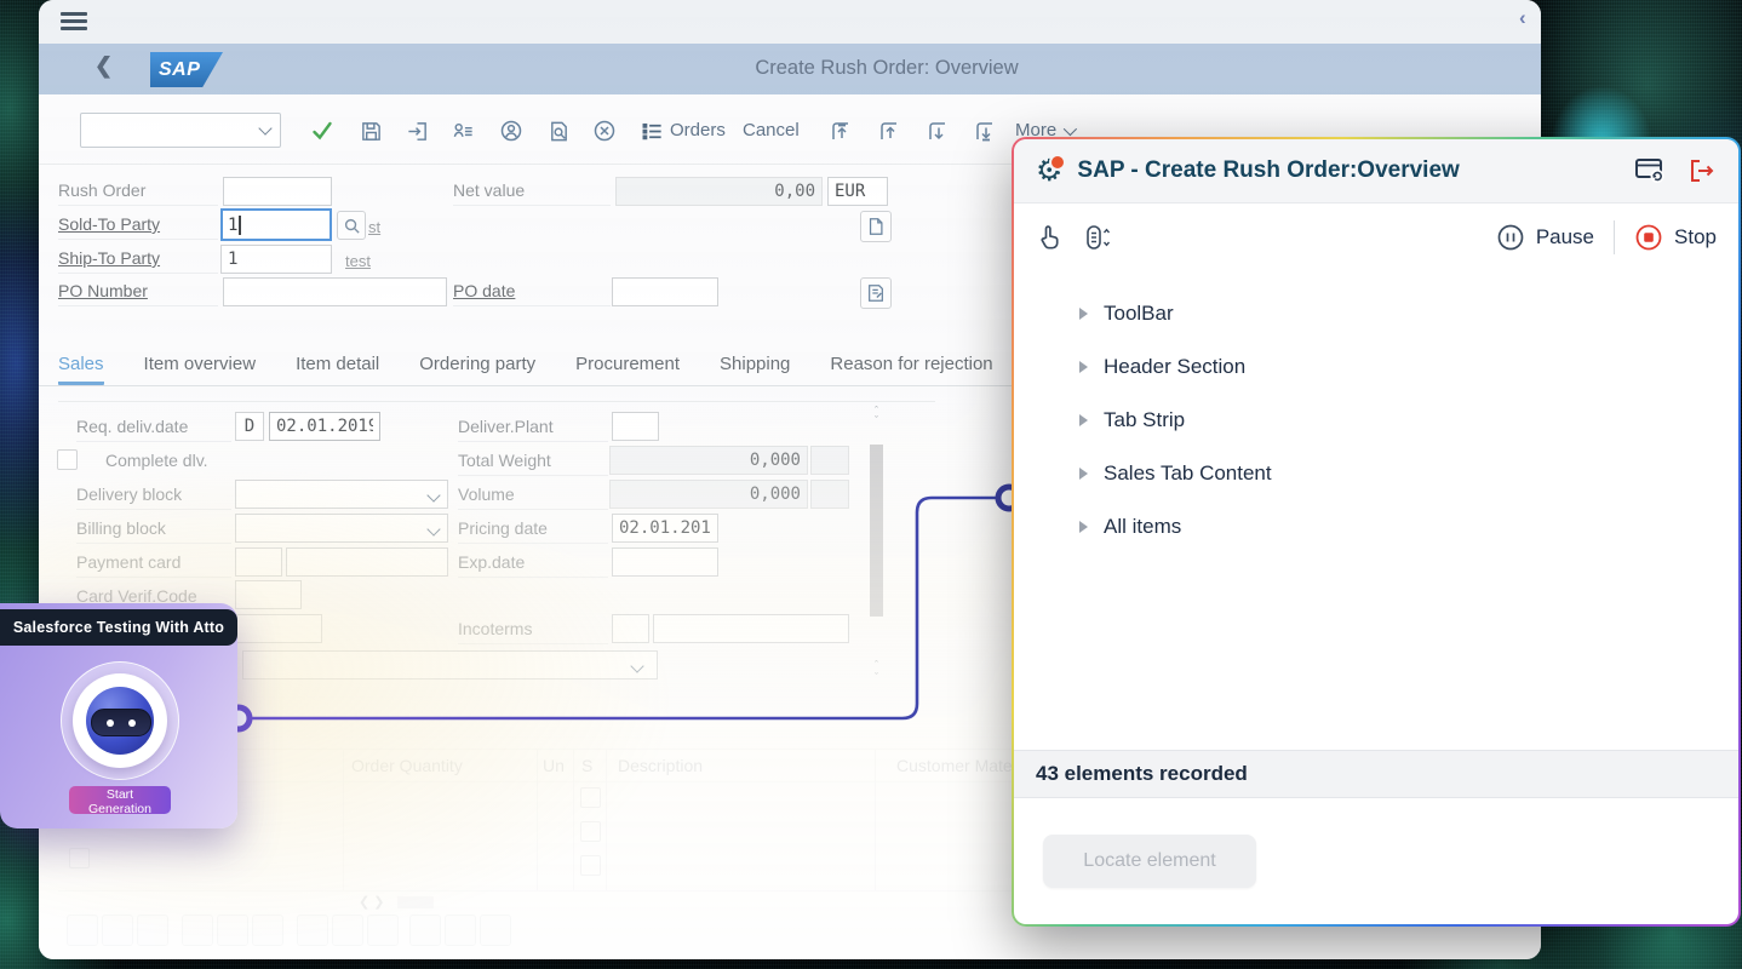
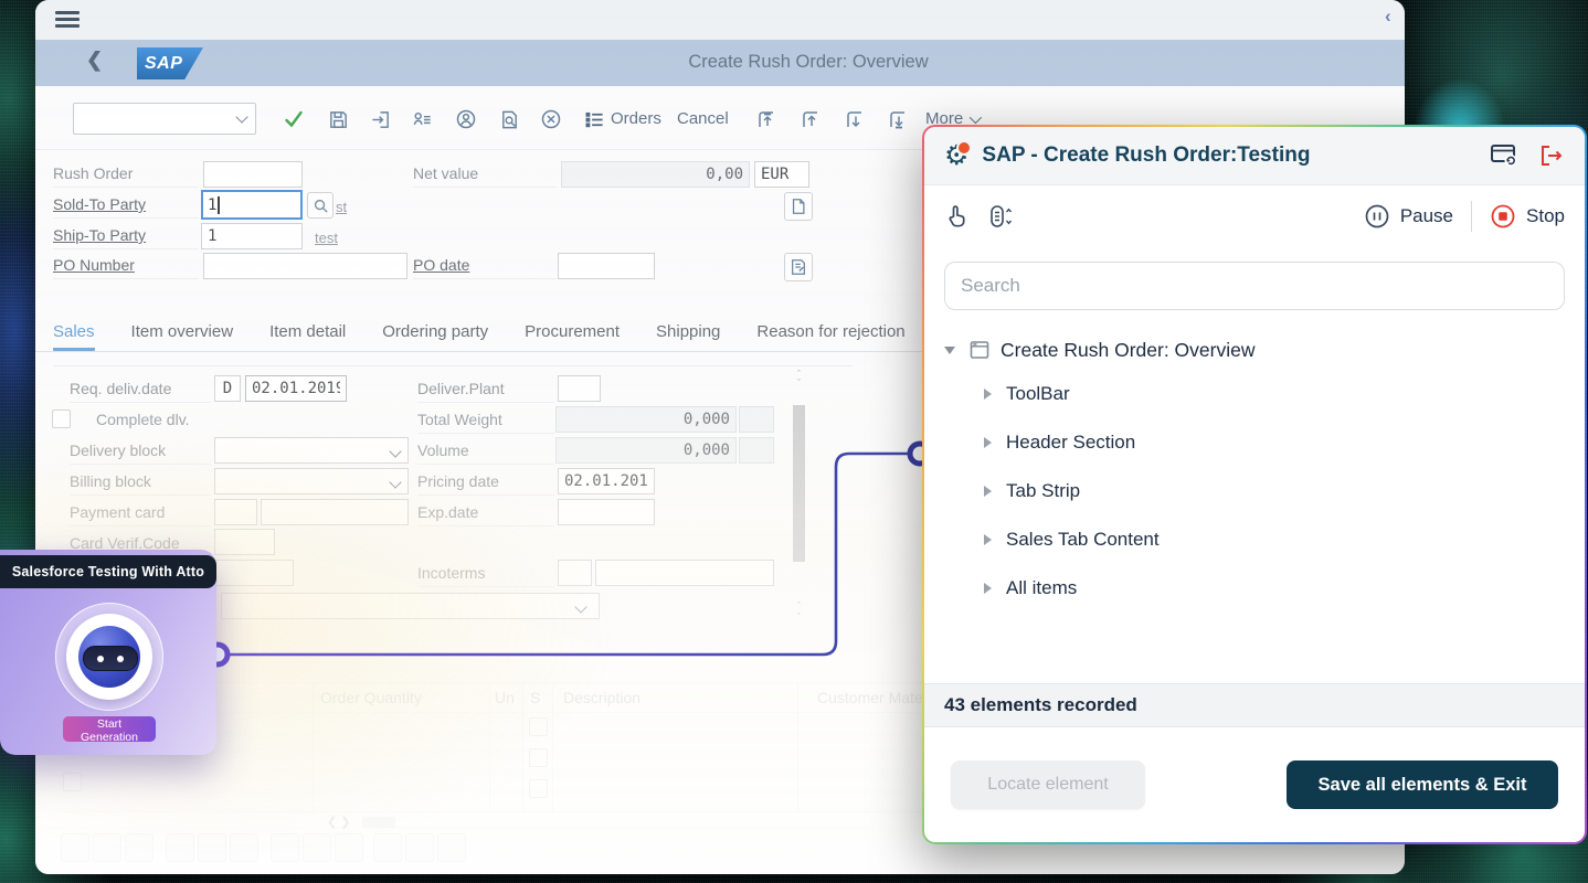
  Salesforce Testing With Atto
  Start Generation
  ⚙
- SAP - Create Rush Order:Overview
+ SAP - Create Rush Order:Testing
  Pause
  Stop
+ Search
+ Create Rush Order: Overview
  ToolBar
  Header Section
  Tab Strip
  Sales Tab Content
  All items
  43 elements recorded
  Locate element
+ Save all elements & Exit
